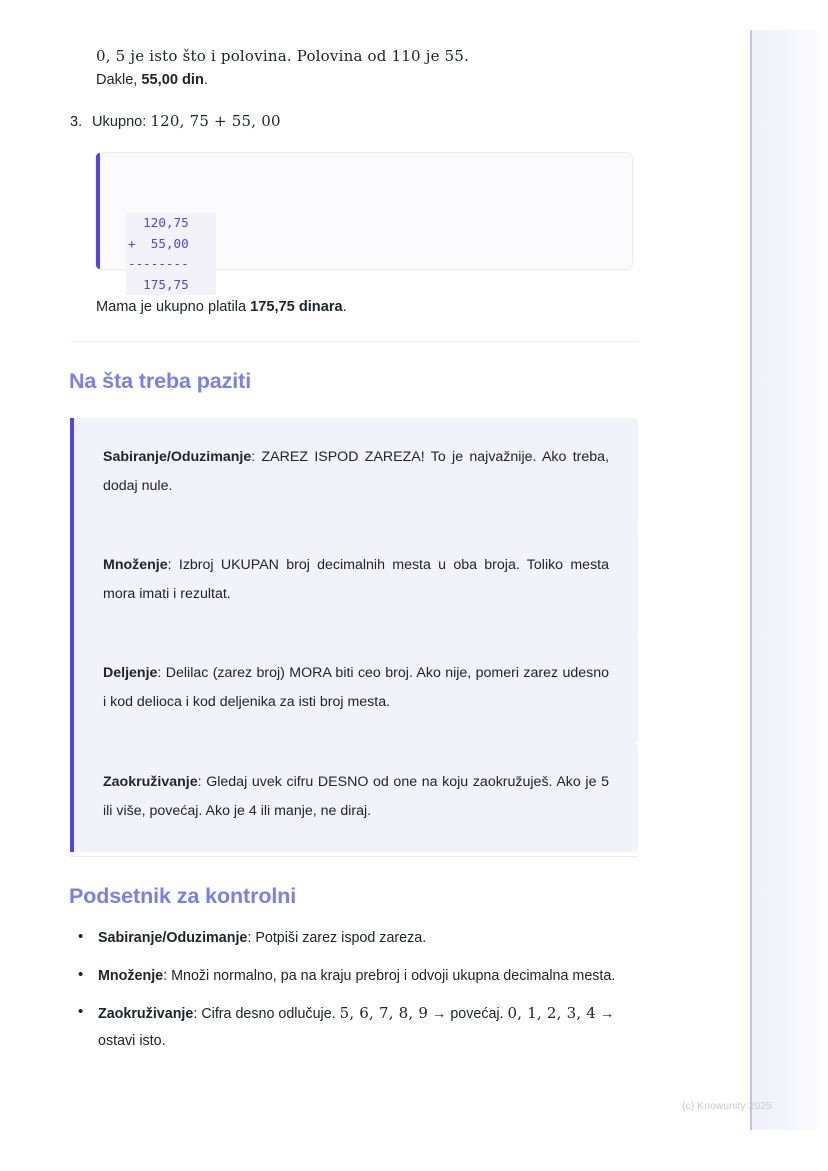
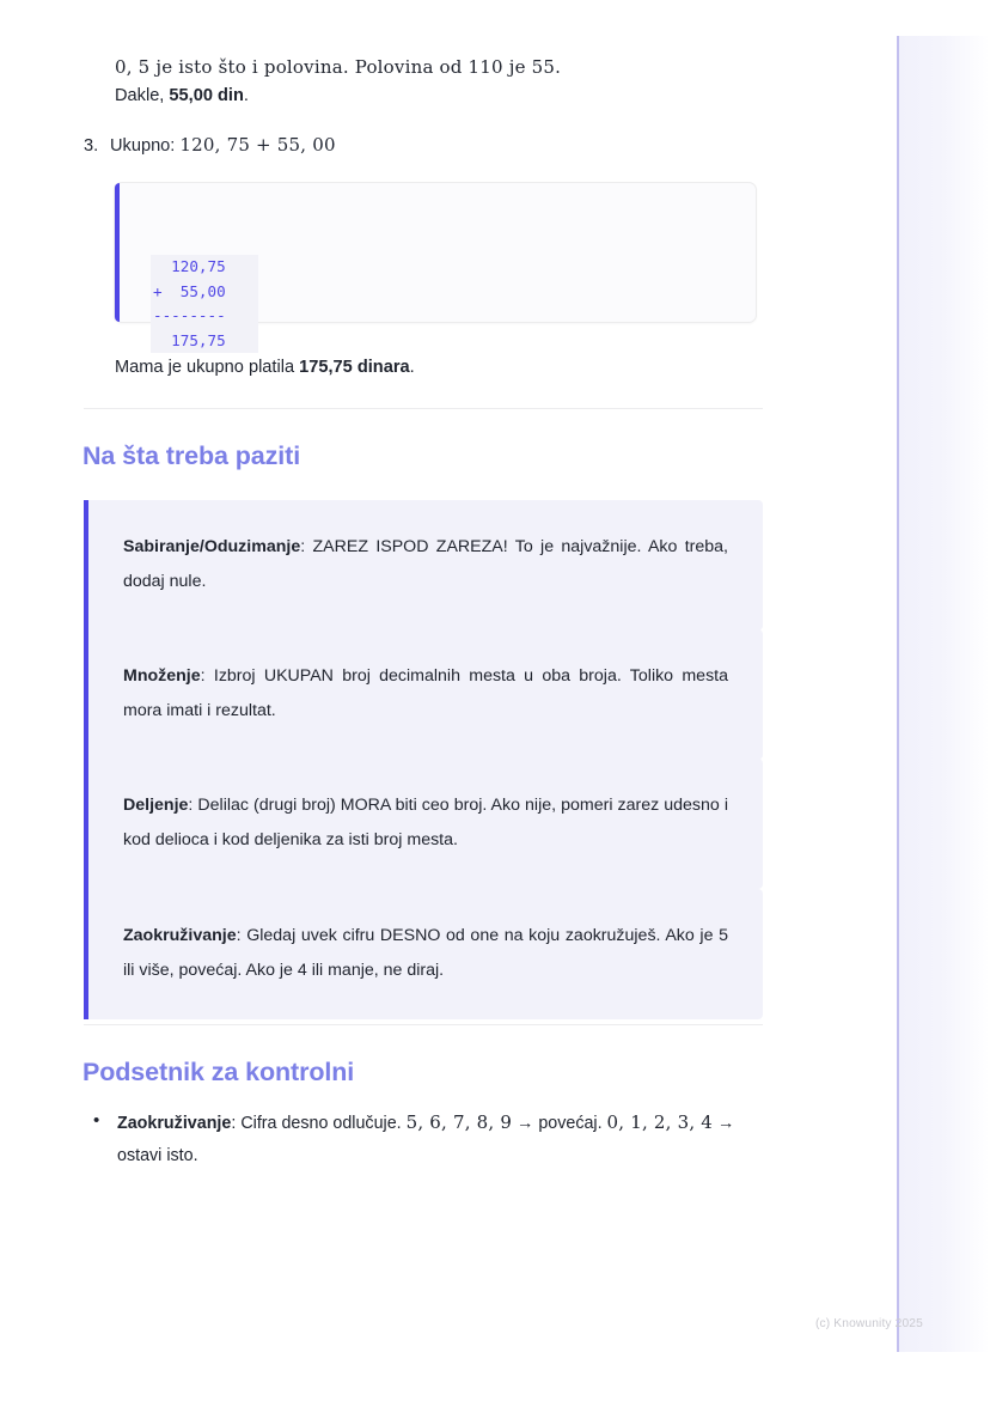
  0, 5 je isto što i polovina. Polovina od 110 je 55.
  Dakle, 55,00 din.
  3. Ukupno: 120, 75 + 55, 00
  120,75
  + 55,00
  --------
  175,75
  Mama je ukupno platila 175,75 dinara.
  Na šta treba paziti
  Sabiranje/Oduzimanje: ZAREZ ISPOD ZAREZA! To je najvažnije. Ako treba, dodaj nule.
  Množenje: Izbroj UKUPAN broj decimalnih mesta u oba broja. Toliko mesta mora imati i rezultat.
- Deljenje: Delilac (zarez broj) MORA biti ceo broj. Ako nije, pomeri zarez udesno i kod delioca i kod deljenika za isti broj mesta.
+ Deljenje: Delilac (drugi broj) MORA biti ceo broj. Ako nije, pomeri zarez udesno i kod delioca i kod deljenika za isti broj mesta.
  Zaokruživanje: Gledaj uvek cifru DESNO od one na koju zaokružuješ. Ako je 5 ili više, povećaj. Ako je 4 ili manje, ne diraj.
  Podsetnik za kontrolni
- Sabiranje/Oduzimanje: Potpiši zarez ispod zareza.
- Množenje: Množi normalno, pa na kraju prebroj i odvoji ukupna decimalna mesta.
  Zaokruživanje: Cifra desno odlučuje. 5, 6, 7, 8, 9 → povećaj. 0, 1, 2, 3, 4 → ostavi isto.
  (c) Knowunity 2025
